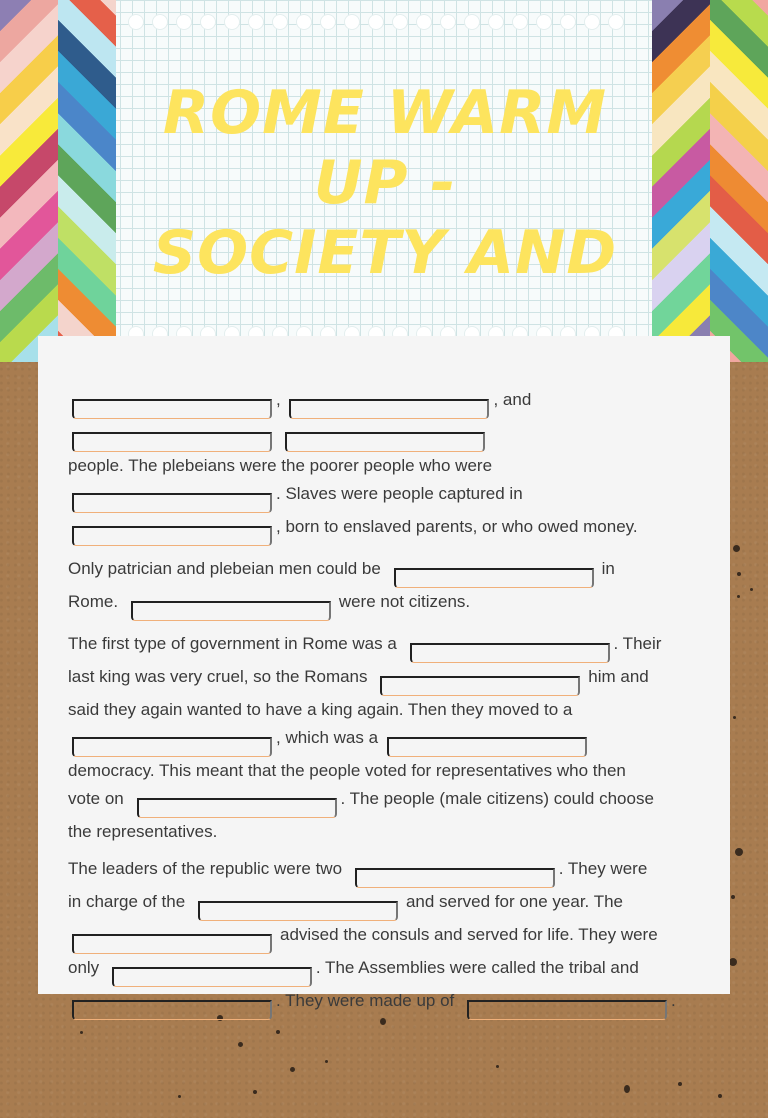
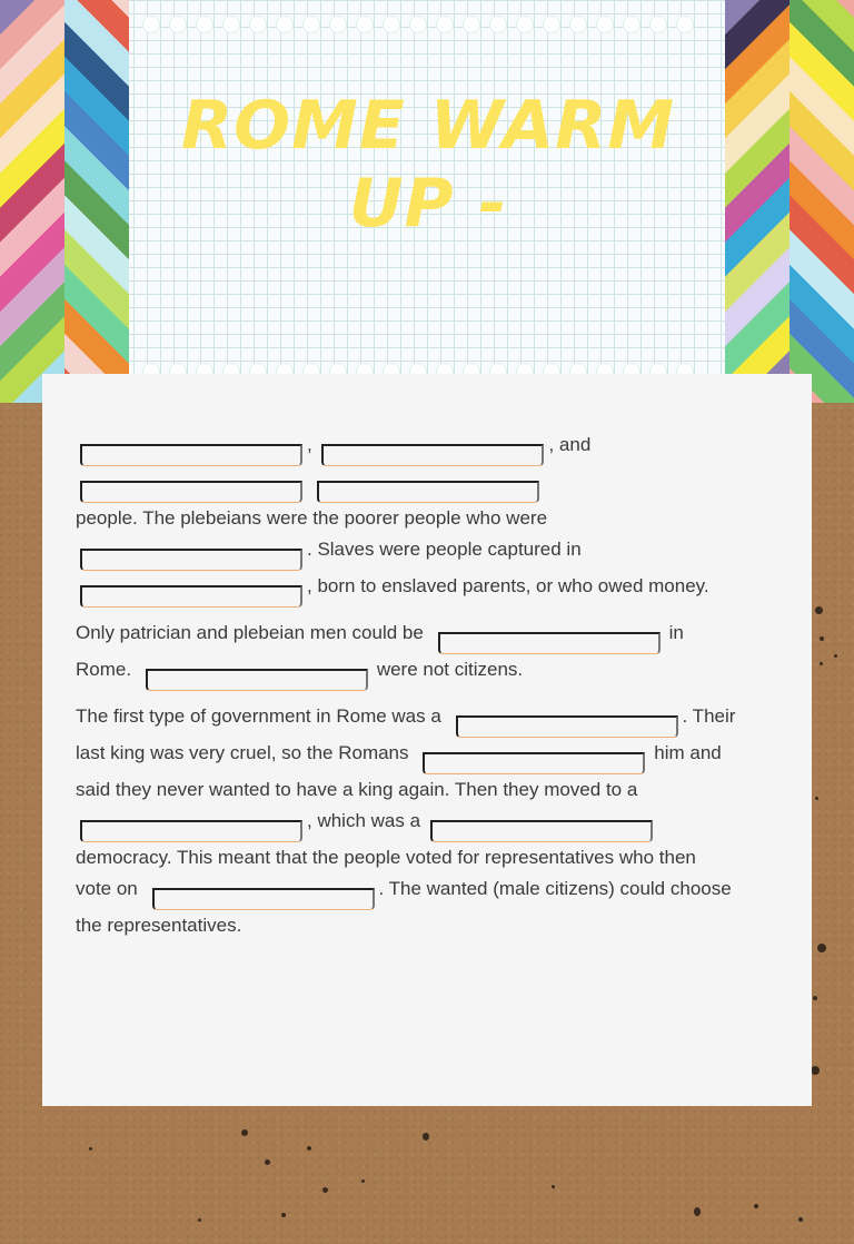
  ROME WARM UP -
- SOCIETY AND
  , , and
  people. The plebeians were the poorer people who were
  . Slaves were people captured in
  , born to enslaved parents, or who owed money.
  Only patrician and plebeian men could be in
  Rome. were not citizens.
  The first type of government in Rome was a . Their
  last king was very cruel, so the Romans him and
- said they again wanted to have a king again. Then they moved to a
+ said they never wanted to have a king again. Then they moved to a
  , which was a
  democracy. This meant that the people voted for representatives who then
- vote on . The people (male citizens) could choose
+ vote on . The wanted (male citizens) could choose
  the representatives.
- The leaders of the republic were two . They were
- in charge of the and served for one year. The
- advised the consuls and served for life. They were
- only . The Assemblies were called the tribal and
- . They were made up of .
